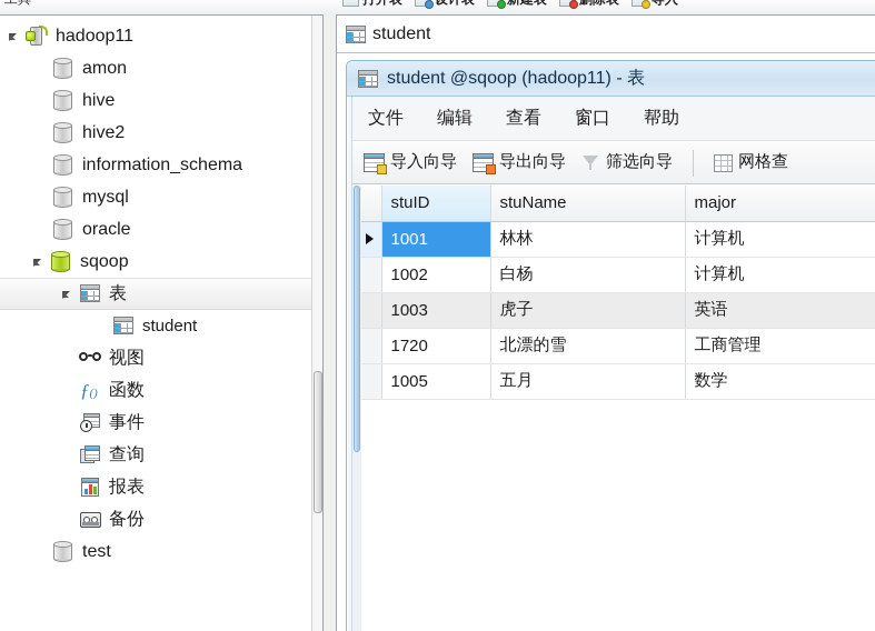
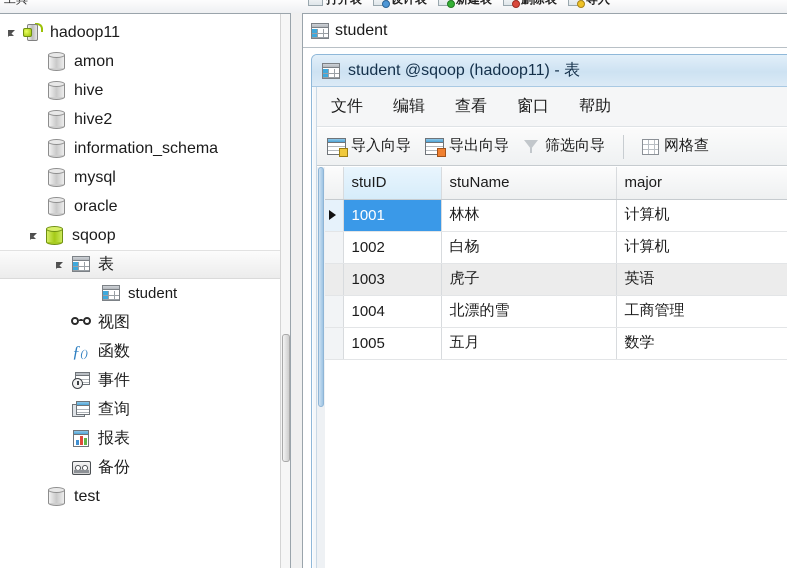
  hadoop11
  amon
  hive
  hive2
  information_schema
  mysql
  oracle
  sqoop
  表
  student
  视图
  ƒ()
  函数
  事件
  查询
  报表
  备份
  test
  student
  student @sqoop (hadoop11) - 表
  文件
  编辑
  查看
  窗口
  帮助
  导入向导
  导出向导
  筛选向导
  网格查
  	stuID	stuName	major
  	1001	林林	计算机
  	1002	白杨	计算机
  	1003	虎子	英语
- 	1720	北漂的雪	工商管理
+ 	1004	北漂的雪	工商管理
  	1005	五月	数学
